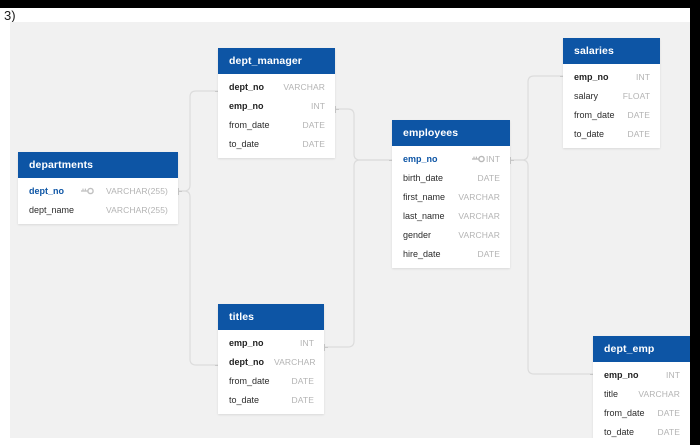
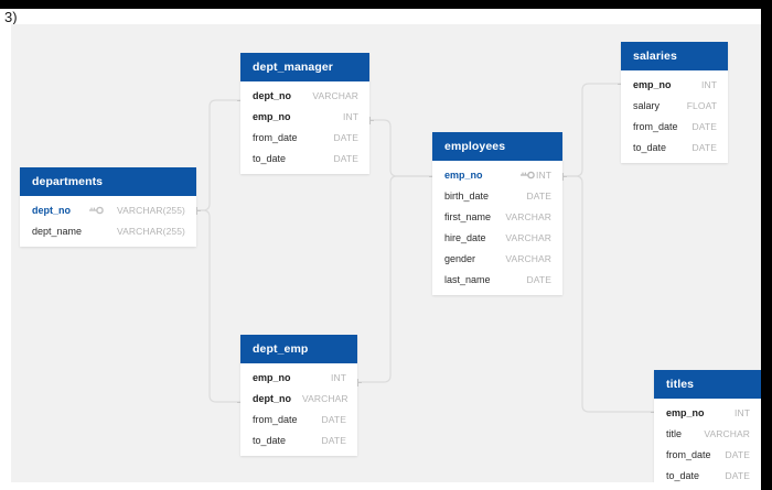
  3)
  departments
  dept_no
  VARCHAR(255)
  dept_name
  VARCHAR(255)
  dept_manager
  dept_no
  VARCHAR
  emp_no
  INT
  from_date
  DATE
  to_date
  DATE
  employees
  emp_no
  INT
  birth_date
  DATE
  first_name
  VARCHAR
- last_name
+ hire_date
  VARCHAR
  gender
  VARCHAR
- hire_date
+ last_name
  DATE
  salaries
  emp_no
  INT
  salary
  FLOAT
  from_date
  DATE
  to_date
  DATE
- titles
+ dept_emp
  emp_no
  INT
  dept_no
  VARCHAR
  from_date
  DATE
  to_date
  DATE
- dept_emp
+ titles
  emp_no
  INT
  title
  VARCHAR
  from_date
  DATE
  to_date
  DATE
